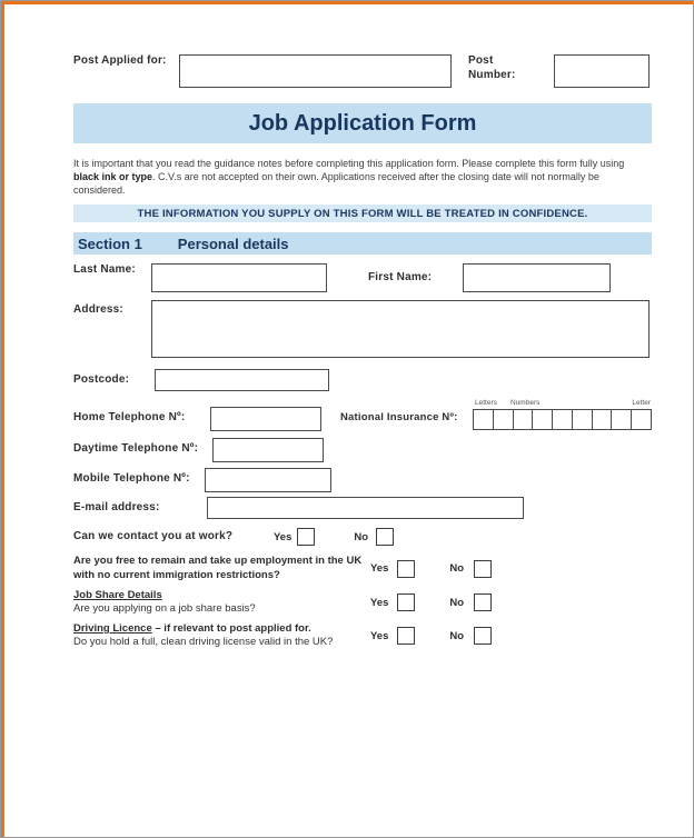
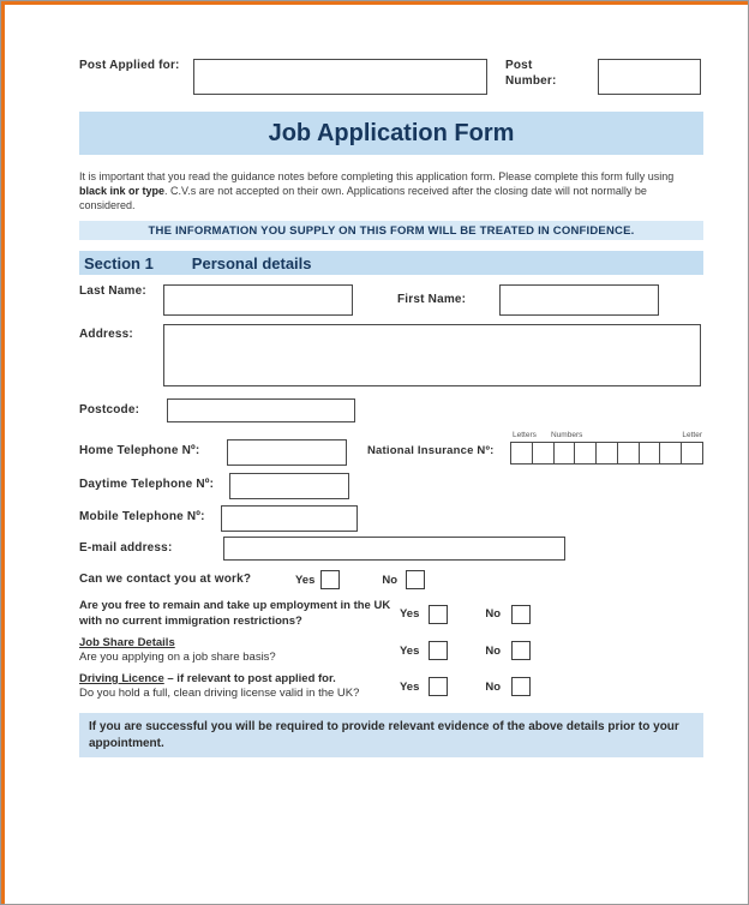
  Post Applied for:
  Post Number:
  Job Application Form
  It is important that you read the guidance notes before completing this application form. Please complete this form fully using black ink or type. C.V.s are not accepted on their own. Applications received after the closing date will not normally be considered.
  THE INFORMATION YOU SUPPLY ON THIS FORM WILL BE TREATED IN CONFIDENCE.
  Section 1
  Personal details
  Last Name:
  First Name:
  Address:
  Postcode:
  Home Telephone Nº:
  National Insurance Nº:
  Daytime Telephone Nº:
  Mobile Telephone Nº:
  E-mail address:
  Can we contact you at work?
  Yes
  No
  Are you free to remain and take up employment in the UK with no current immigration restrictions?
  Yes
  No
  Job Share Details
  Are you applying on a job share basis?
  Yes
  No
  Driving Licence – if relevant to post applied for.
  Do you hold a full, clean driving license valid in the UK?
  Yes
  No
+ If you are successful you will be required to provide relevant evidence of the above details prior to your appointment.
